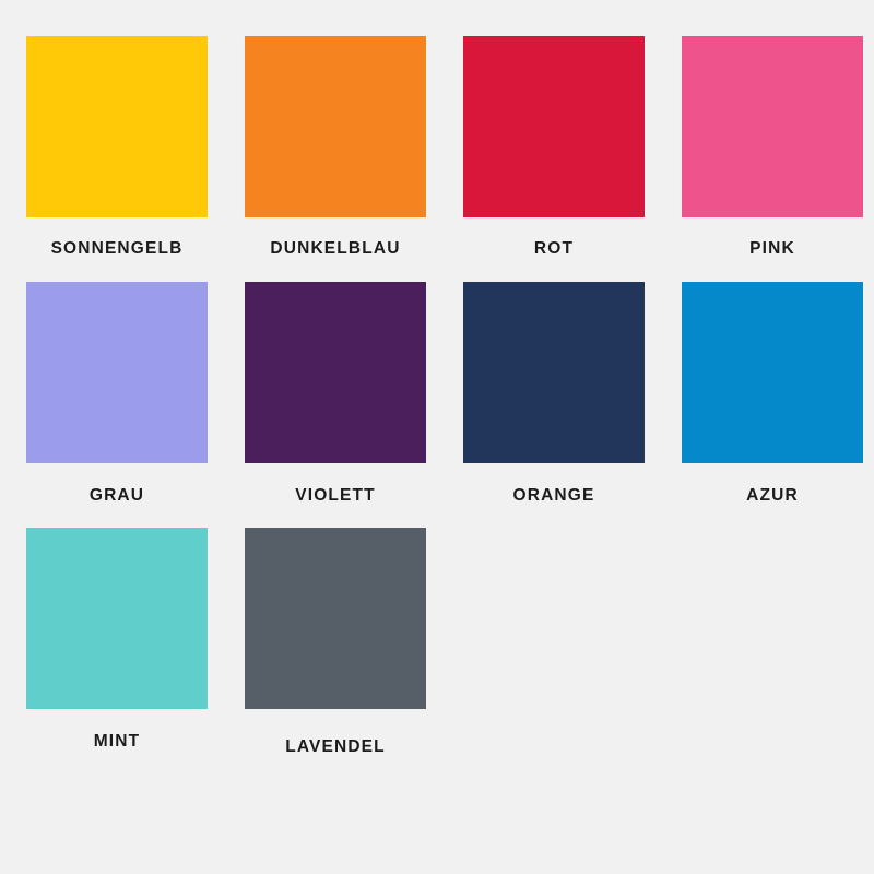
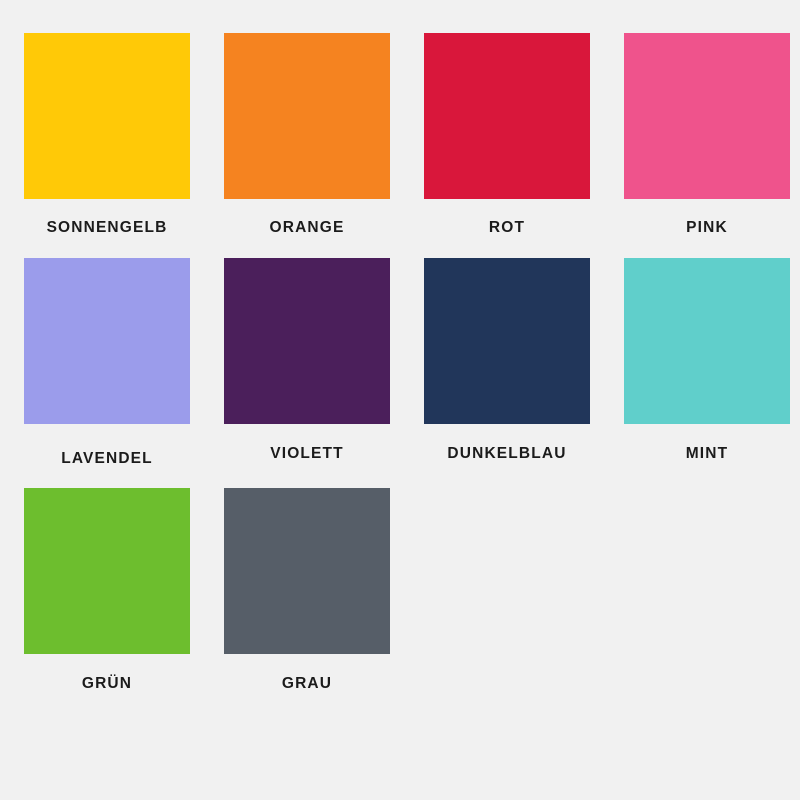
  SONNENGELB
- DUNKELBLAU
+ ORANGE
  ROT
  PINK
- GRAU
+ LAVENDEL
  VIOLETT
- ORANGE
+ DUNKELBLAU
- AZUR
  MINT
+ GRÜN
- LAVENDEL
+ GRAU
